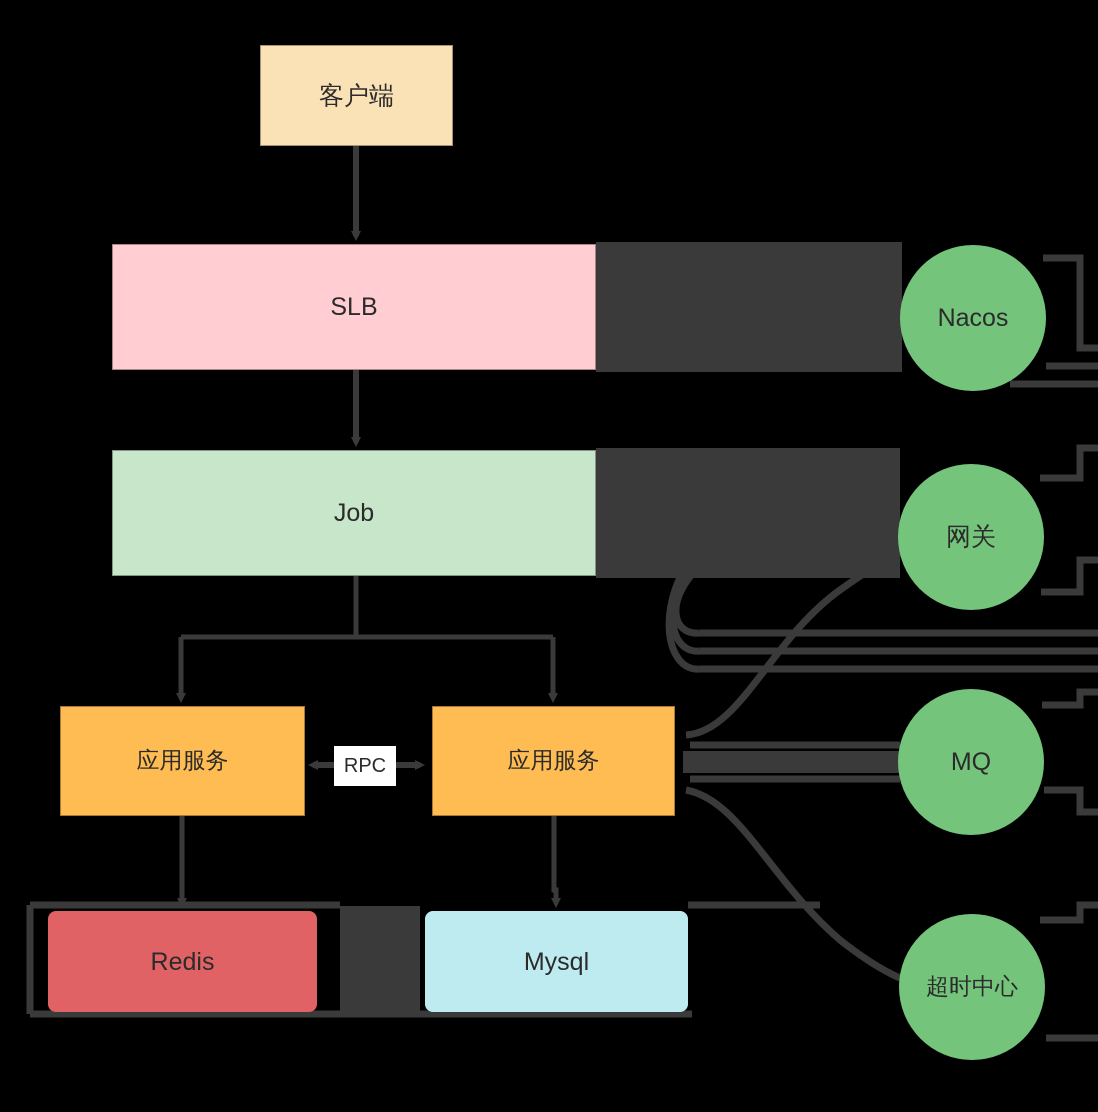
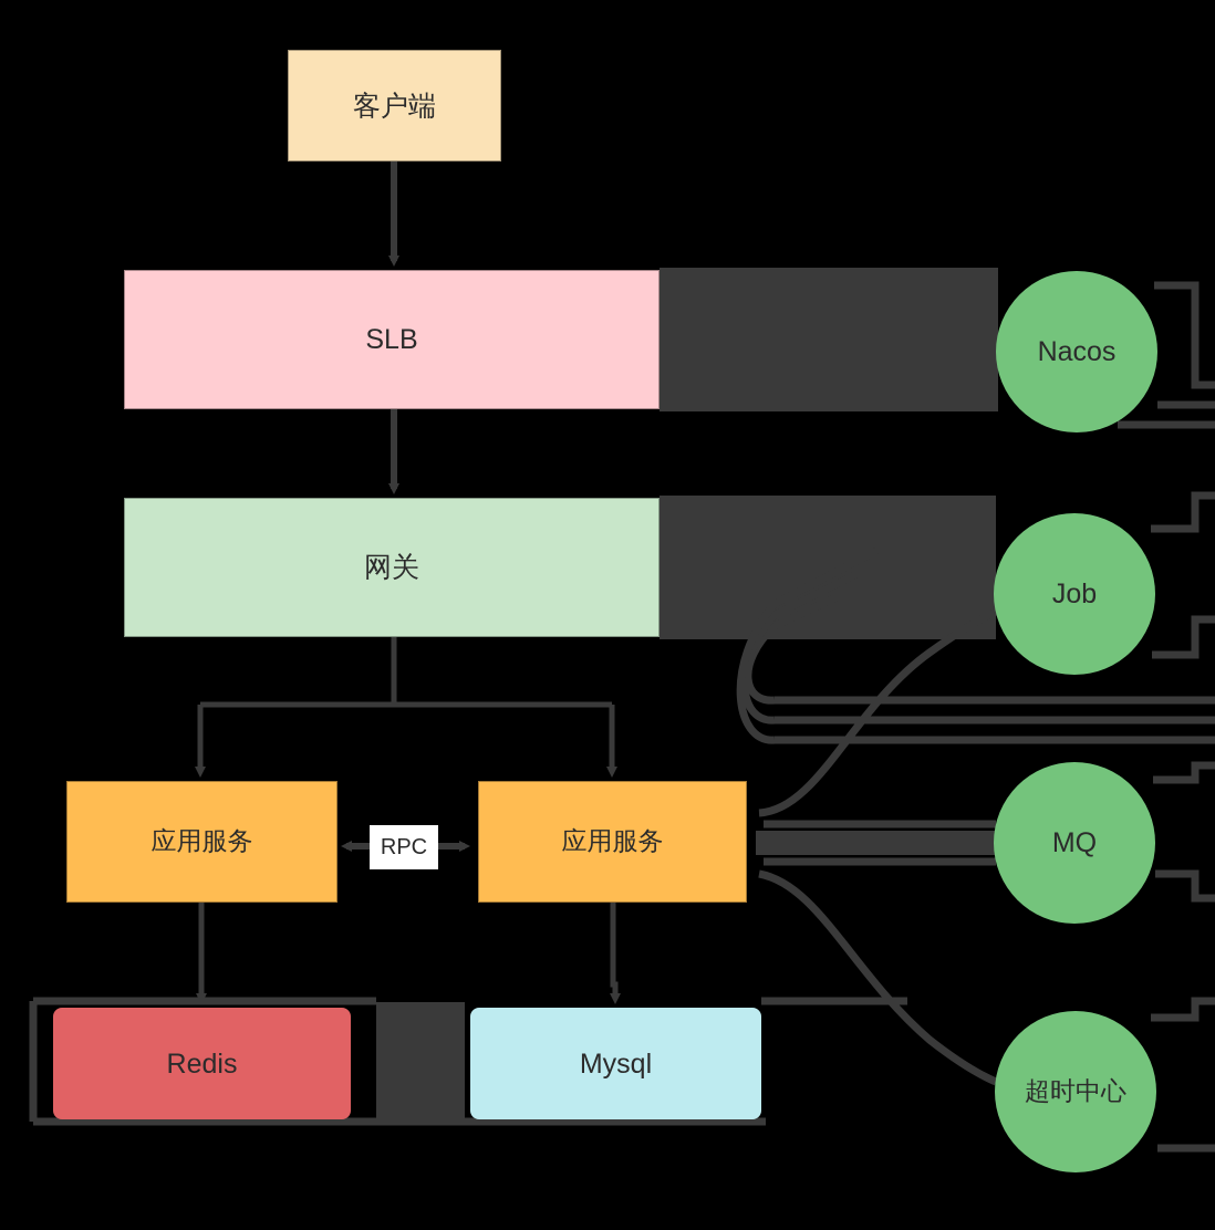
  客户端
  SLB
- Job
+ 网关
  应用服务
  应用服务
  Redis
  Mysql
  Nacos
- 网关
+ Job
  MQ
  超时中心
  RPC
